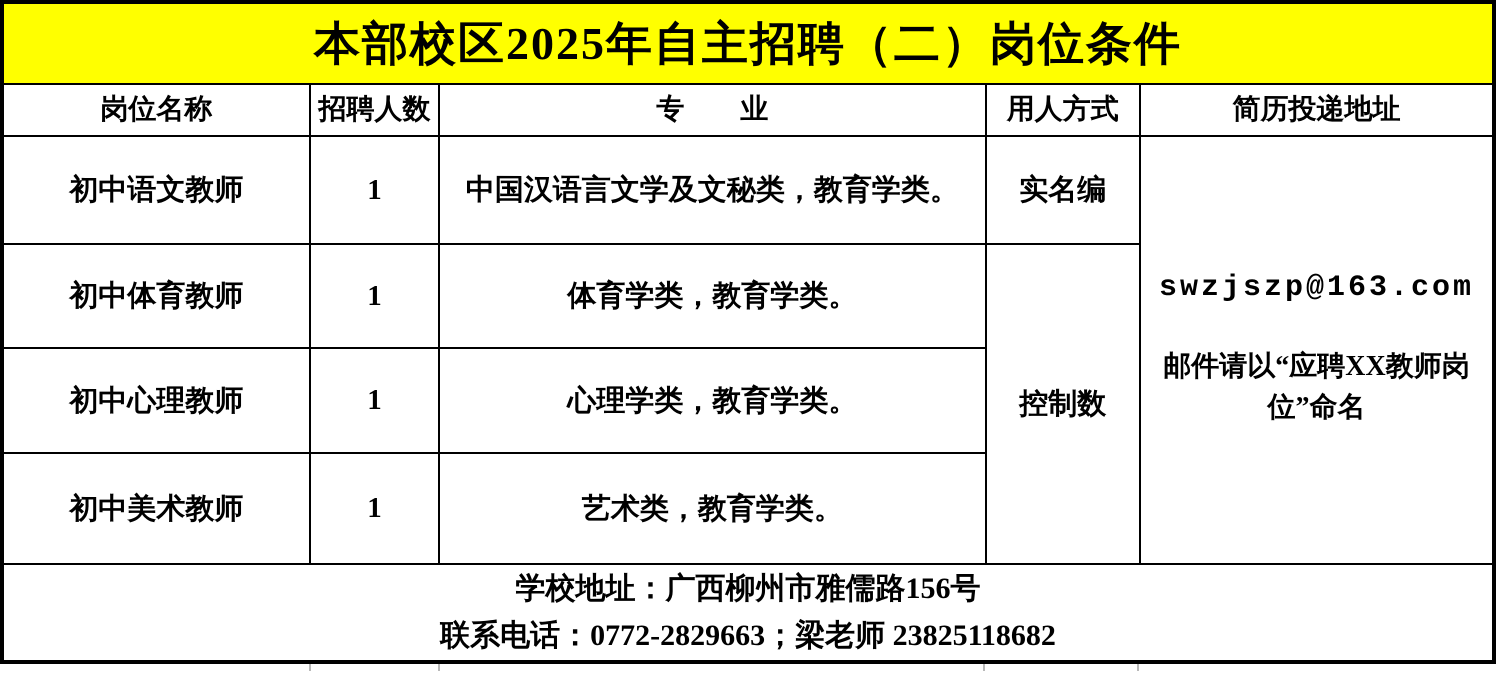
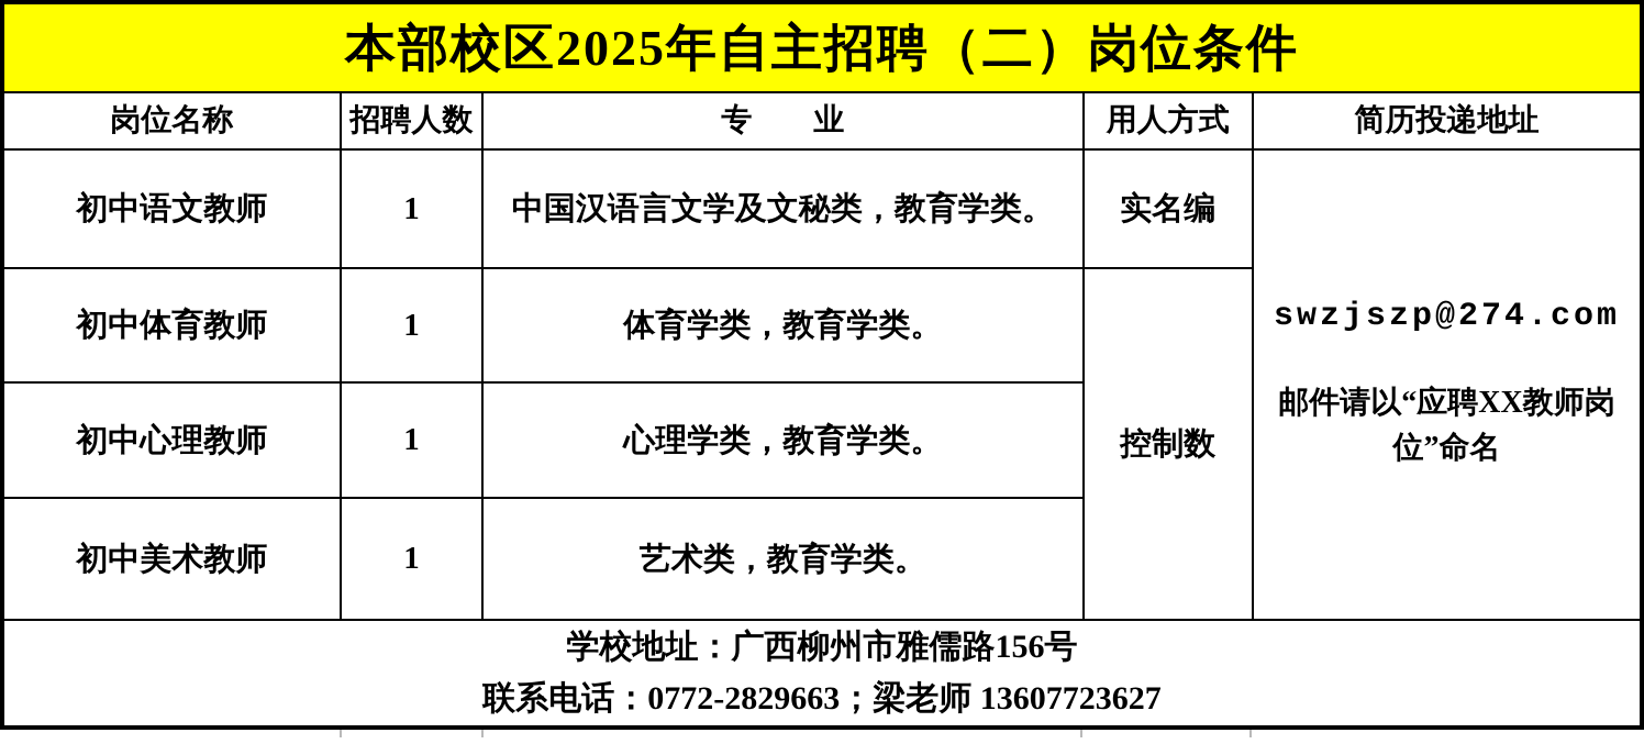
  本部校区2025年自主招聘（二）岗位条件
  岗位名称	招聘人数	专 业	用人方式	简历投递地址
- 初中语文教师	1	中国汉语言文学及文秘类，教育学类。	实名编	swzjszp@163.com 邮件请以“应聘XX教师岗位”命名
+ 初中语文教师	1	中国汉语言文学及文秘类，教育学类。	实名编	swzjszp@274.com 邮件请以“应聘XX教师岗位”命名
  初中体育教师	1	体育学类，教育学类。	控制数
  初中心理教师	1	心理学类，教育学类。
  初中美术教师	1	艺术类，教育学类。
- 学校地址：广西柳州市雅儒路156号 联系电话：0772-2829663；梁老师 23825118682
+ 学校地址：广西柳州市雅儒路156号 联系电话：0772-2829663；梁老师 13607723627
